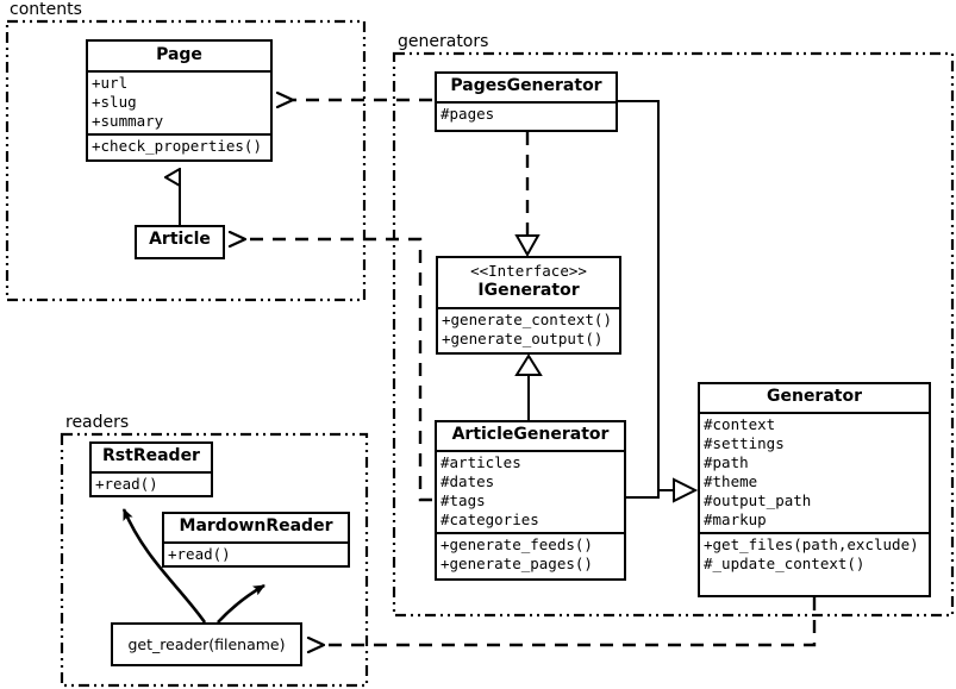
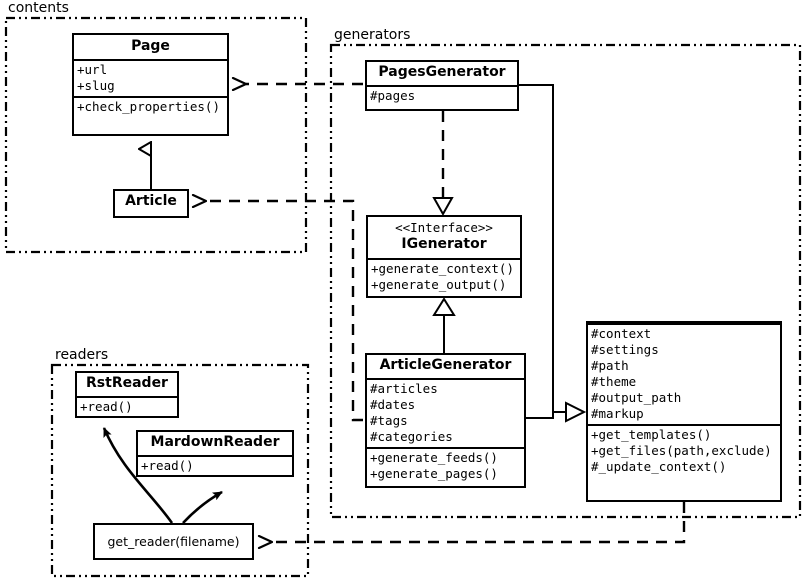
  contents
  generators
  readers
  Page
  +url
  +slug
- +summary
  +check_properties()
  Article
  PagesGenerator
  #pages
  <<Interface>>
  IGenerator
  +generate_context()
  +generate_output()
  ArticleGenerator
  #articles
  #dates
  #tags
  #categories
  +generate_feeds()
  +generate_pages()
- Generator
  #context
  #settings
  #path
  #theme
  #output_path
  #markup
+ +get_templates()
  +get_files(path,exclude)
  #_update_context()
  RstReader
  +read()
  MardownReader
  +read()
  get_reader(filename)
